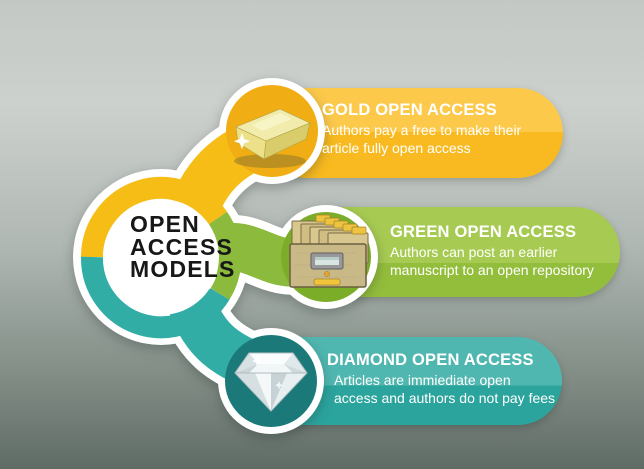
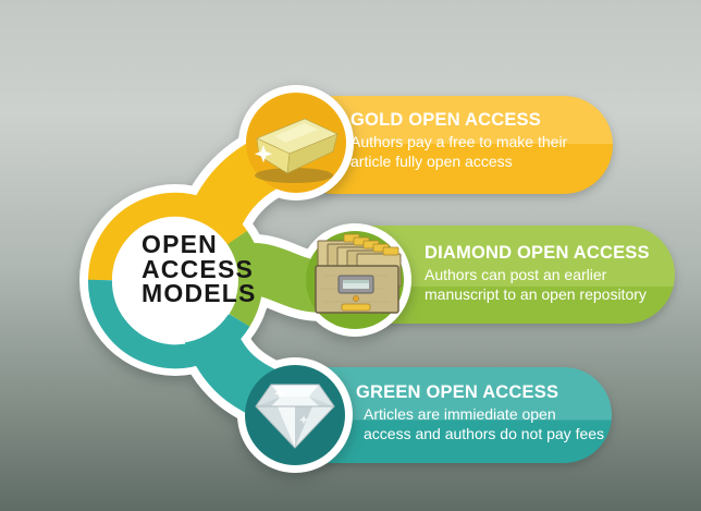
  OPEN
  ACCESS
  MODELS
  GOLD OPEN ACCESS
  Authors pay a free to make their
  article fully open access
- GREEN OPEN ACCESS
+ DIAMOND OPEN ACCESS
  Authors can post an earlier
  manuscript to an open repository
- DIAMOND OPEN ACCESS
+ GREEN OPEN ACCESS
  Articles are immiediate open
  access and authors do not pay fees
